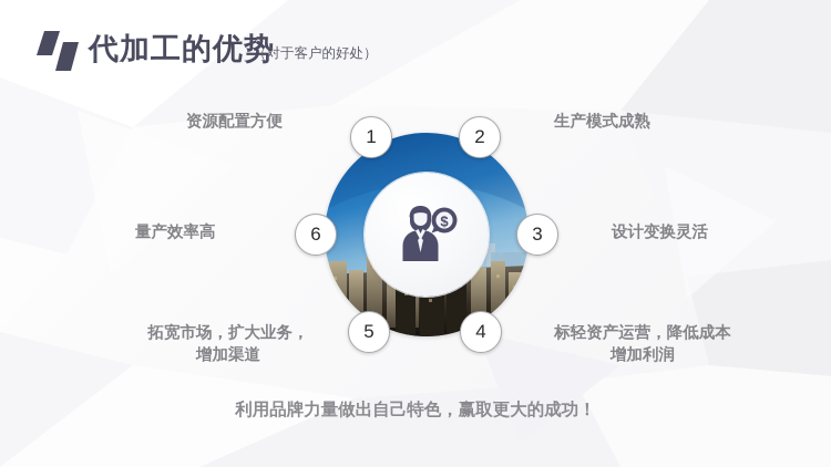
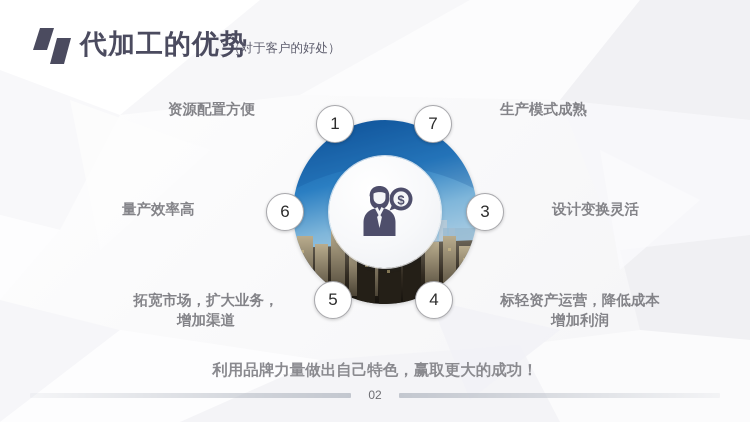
  代加工的优势
  （对于客户的好处）
  $
  1
- 2
+ 7
  3
  4
  5
  6
  资源配置方便
  生产模式成熟
  设计变换灵活
  量产效率高
  拓宽市场，扩大业务，
  增加渠道
  标轻资产运营，降低成本
  增加利润
  利用品牌力量做出自己特色，赢取更大的成功！
+ 02
